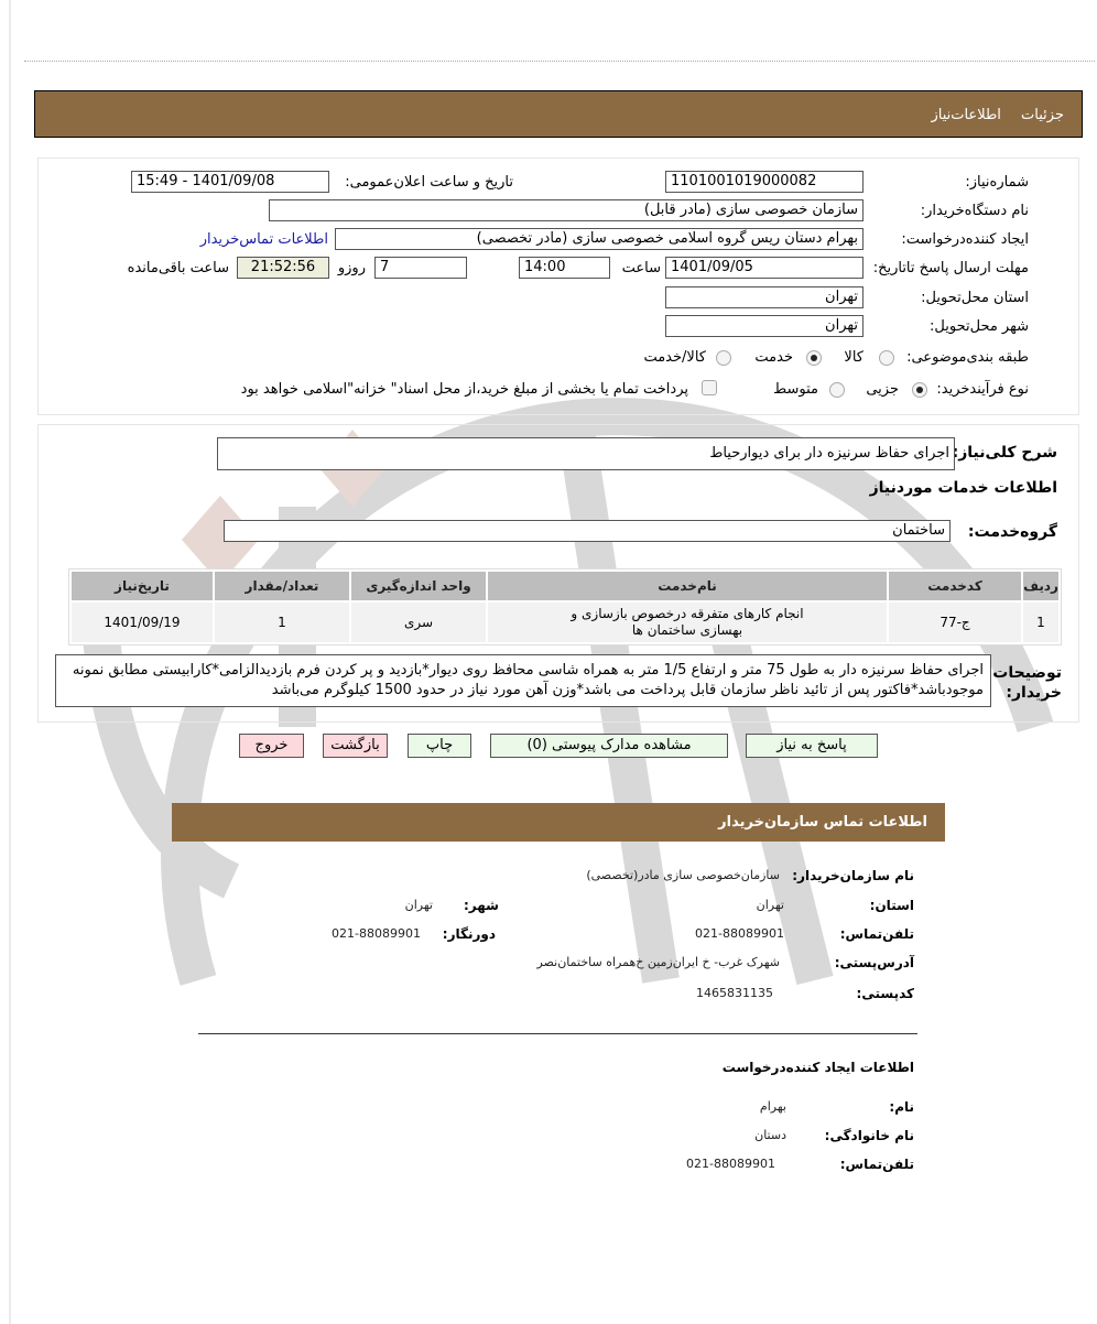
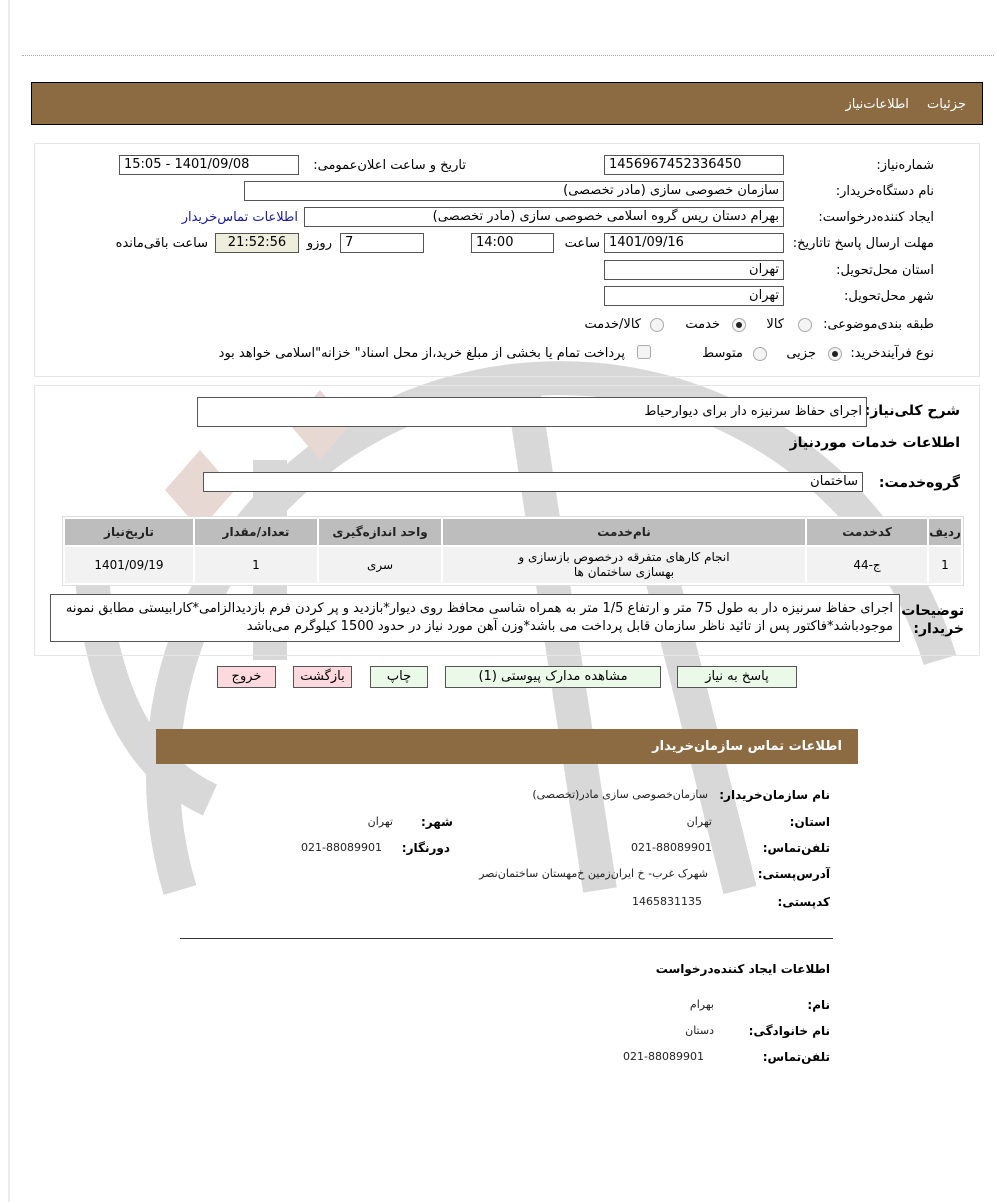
  جزئیات اطلاعات‌نیاز
  شماره‌نیاز:
- 1101001019000082
+ 1456967452336450
  تاریخ و ساعت اعلان‌عمومی:
- 1401/09/08 - 15:49
+ 1401/09/08 - 15:05
  نام دستگاه‌خریدار:
- سازمان خصوصی سازی (مادر قابل)
+ سازمان خصوصی سازی (مادر تخصصی)
  ایجاد کننده‌درخواست:
  بهرام دستان ریس گروه اسلامی خصوصی سازی (مادر تخصصی)
  اطلاعات تماس‌خریدار
  مهلت ارسال پاسخ تا‌تاریخ:
- 1401/09/05
+ 1401/09/16
  ساعت
  14:00
  7
  روزو
  21:52:56
  ساعت باقی‌مانده
  استان محل‌تحویل:
  تهران
  شهر محل‌تحویل:
  تهران
  طبقه بندی‌موضوعی:
  کالا
  خدمت
  کالا/خدمت
  نوع فرآیند‌خرید:
  جزیی
  متوسط
  پرداخت تمام یا بخشی از مبلغ خرید،از محل اسناد" خزانه"اسلامی خواهد بود
  شرح کلی‌نیاز:
  اجرای حفاظ سرنیزه دار برای دیوارحیاط
  اطلاعات خدمات موردنیاز
  گروه‌خدمت:
  ساختمان
  ردیف	کدخدمت	نام‌خدمت	واحد اندازه‌گیری	تعداد/مقدار	تاریخ‌نیاز
- 1	ج-77	انجام کارهای متفرقه درخصوص بازسازی و بهسازی ساختمان ها	سری	1	1401/09/19
+ 1	ج-44	انجام کارهای متفرقه درخصوص بازسازی و بهسازی ساختمان ها	سری	1	1401/09/19
  توضیحات خریدار:
  اجرای حفاظ سرنیزه دار به طول 75 متر و ارتفاع 1/5 متر به همراه شاسی محافظ روی دیوار*بازدید و پر کردن فرم بازدیدالزامی*کارابیستی مطابق نمونه موجودباشد*فاکتور پس از تائید ناظر سازمان قابل پرداخت می باشد*وزن آهن مورد نیاز در حدود 1500 کیلوگرم می‌باشد
  پاسخ به نیاز
- مشاهده مدارک پیوستی (0)
+ مشاهده مدارک پیوستی (1)
  چاپ
  بازگشت
  خروج
  اطلاعات تماس سازمان‌خریدار
  نام سازمان‌خریدار:
  سازمان‌خصوصی سازی مادر(تخصصی)
  استان:
  تهران
  شهر:
  تهران
  تلفن‌تماس:
  021-88089901
  دورنگار:
  021-88089901
  آدرس‌پستی:
- شهرک غرب- خ ایران‌زمین خ‌همراه ساختمان‌نصر
+ شهرک غرب- خ ایران‌زمین خ‌مهستان ساختمان‌نصر
  کد‌پستی:
  1465831135
  اطلاعات ایجاد کننده‌درخواست
  نام:
  بهرام
  نام خانوادگی:
  دستان
  تلفن‌تماس:
  021-88089901
